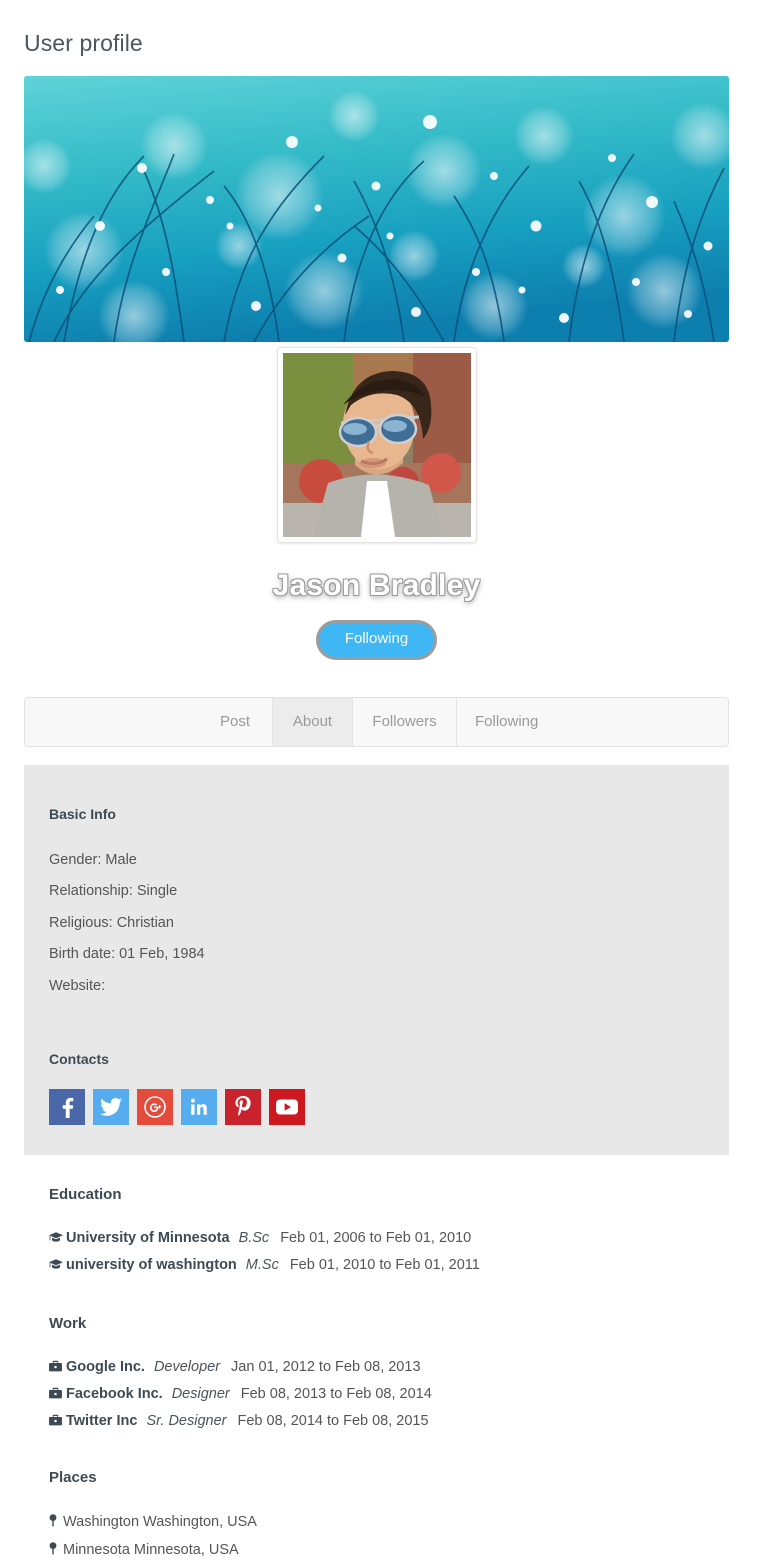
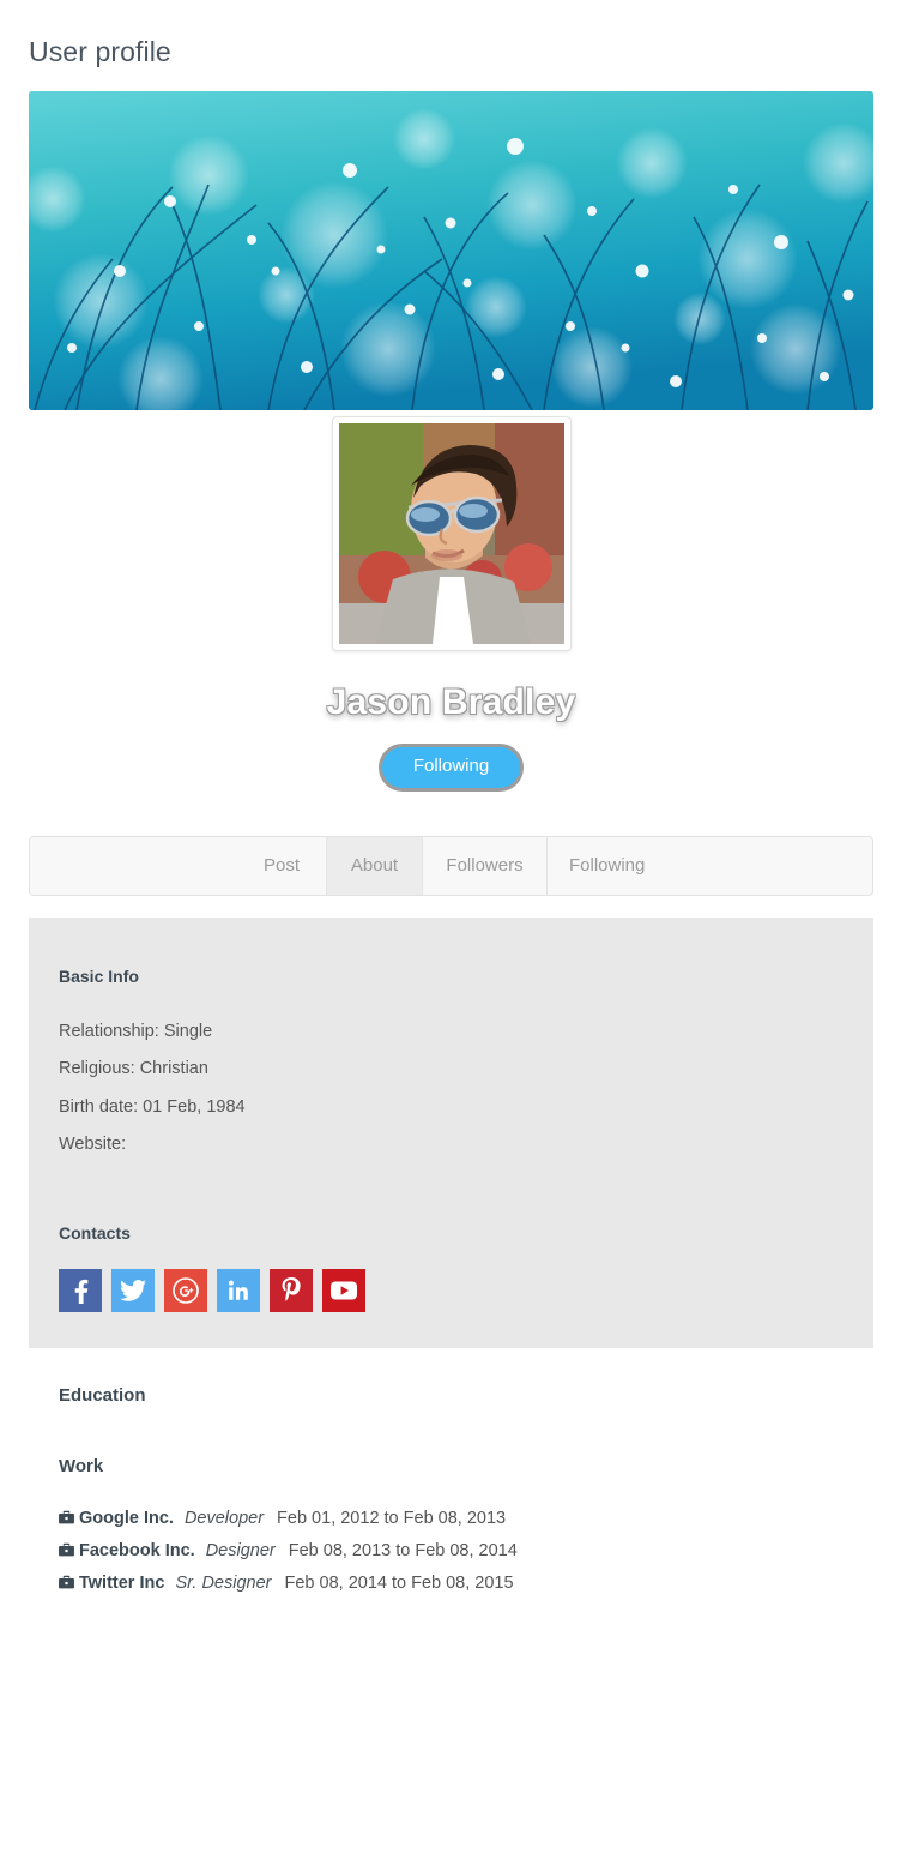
  User profile
  Jason Bradley
  Following
  Post
  About
  Followers
  Following
  Basic Info
- Gender: Male
  Relationship: Single
  Religious: Christian
  Birth date: 01 Feb, 1984
  Website:
  Contacts
  Education
- University of Minnesota
- B.Sc
- Feb 01, 2006 to Feb 01, 2010
- university of washington
- M.Sc
- Feb 01, 2010 to Feb 01, 2011
  Work
  Google Inc.
  Developer
- Jan 01, 2012 to Feb 08, 2013
+ Feb 01, 2012 to Feb 08, 2013
  Facebook Inc.
  Designer
  Feb 08, 2013 to Feb 08, 2014
  Twitter Inc
  Sr. Designer
  Feb 08, 2014 to Feb 08, 2015
- Places
- Washington Washington, USA
- Minnesota Minnesota, USA
